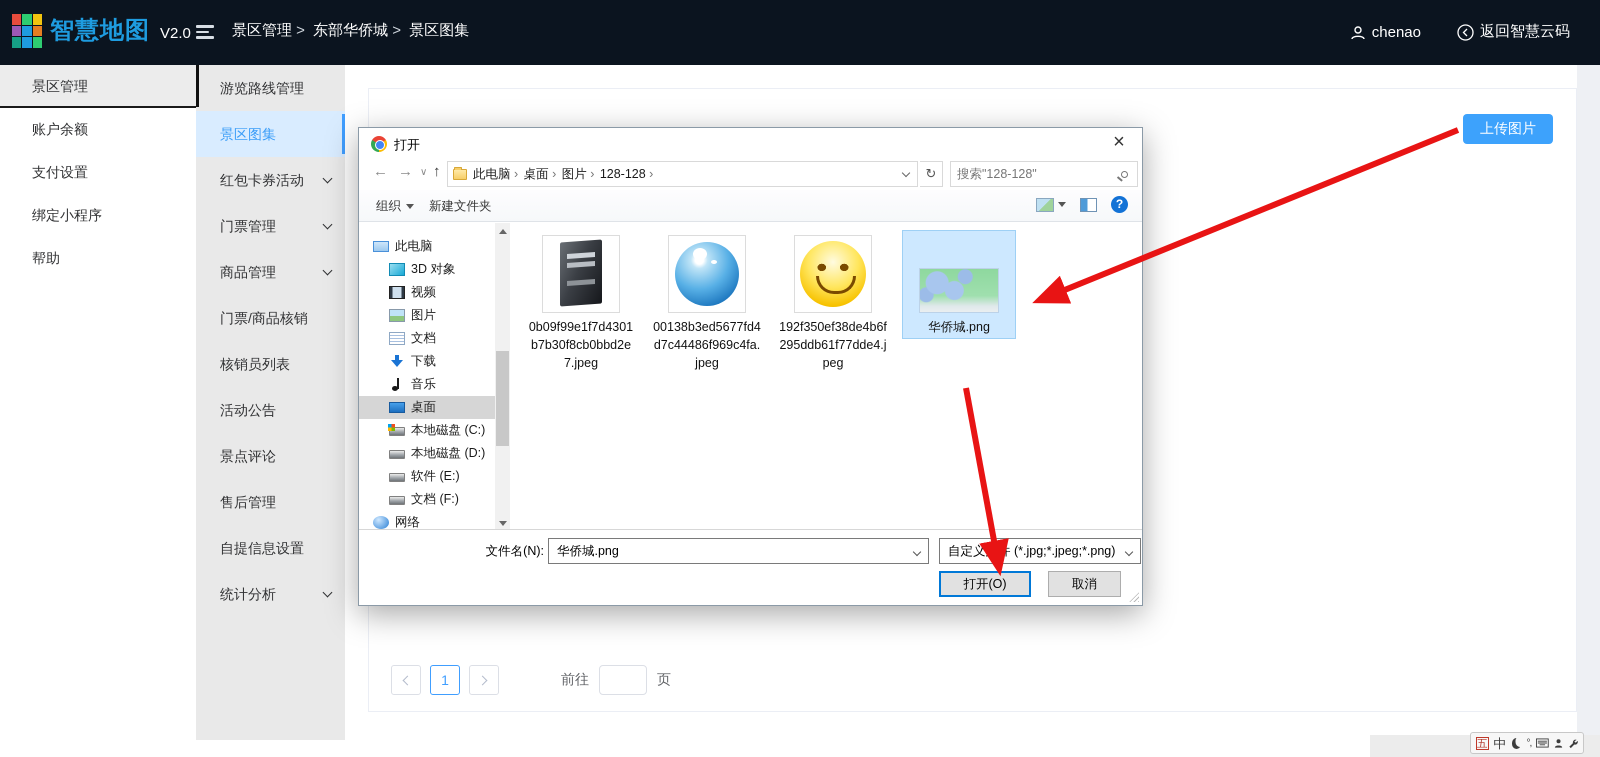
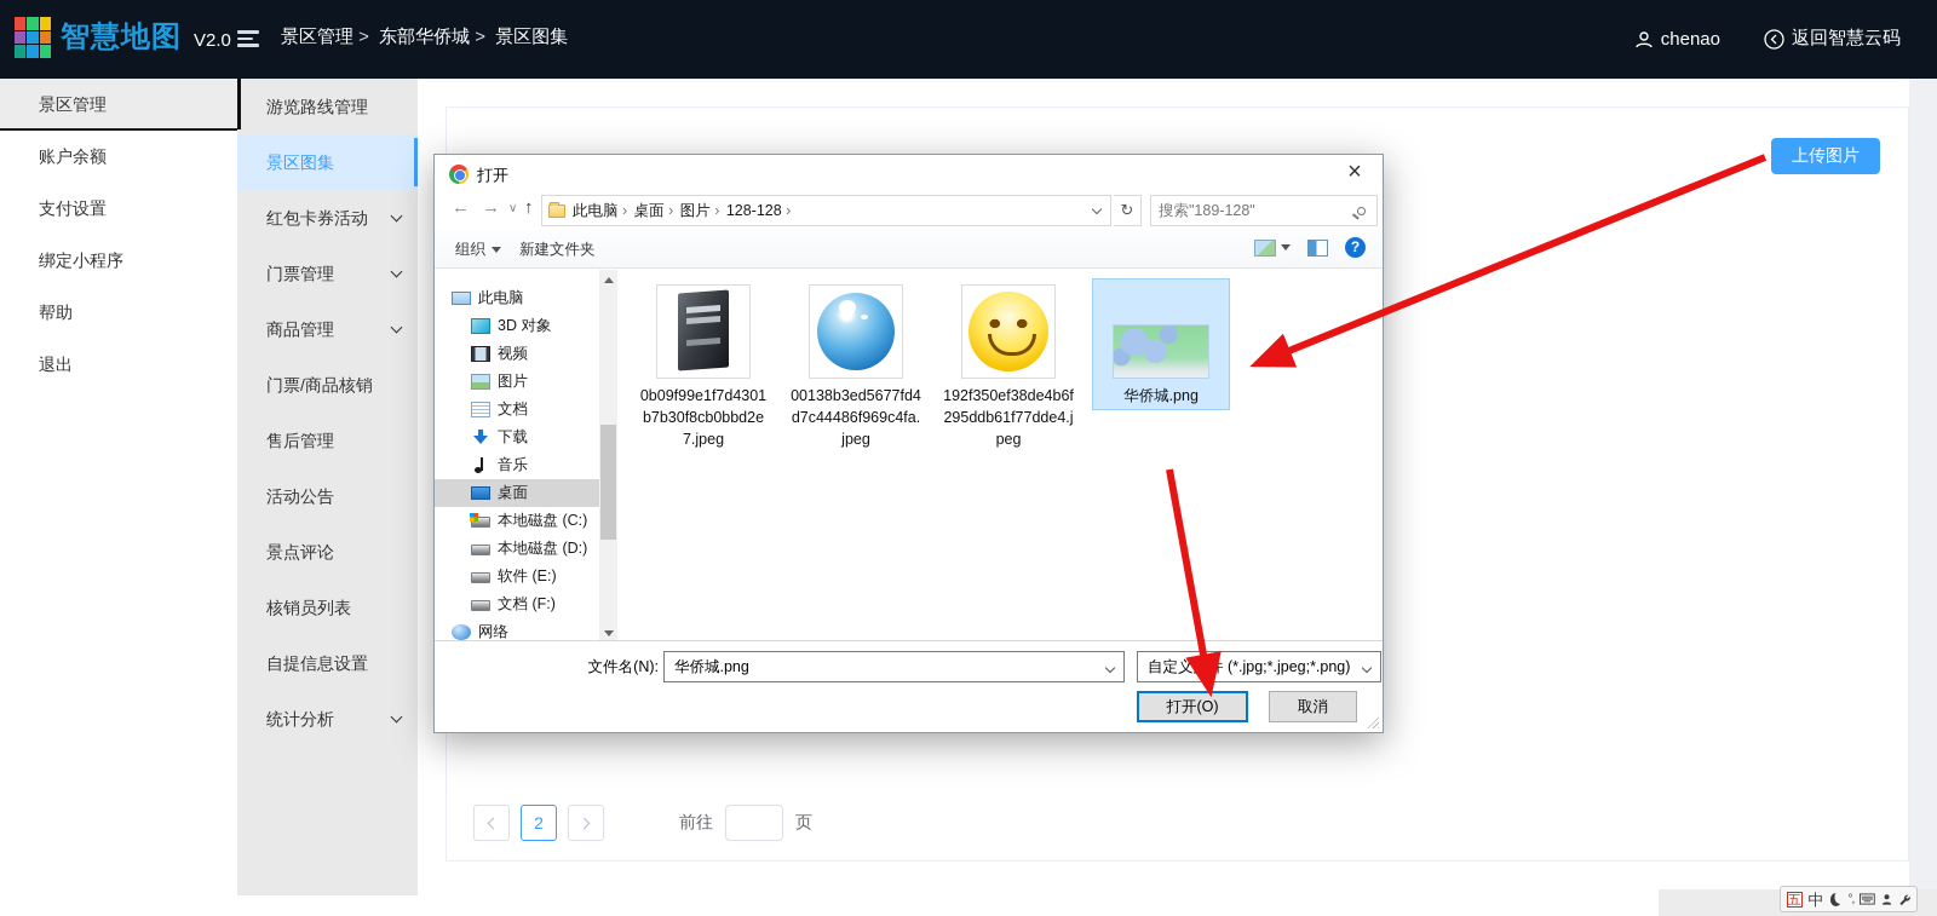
  智慧地图
  V2.0
  景区管理 东部华侨城 景区图集
  chenao
  返回智慧云码
  景区管理
  账户余额
  支付设置
  绑定小程序
  帮助
+ 退出
  游览路线管理
  景区图集
  红包卡券活动
  门票管理
  商品管理
  门票/商品核销
- 核销员列表
+ 售后管理
  活动公告
  景点评论
- 售后管理
+ 核销员列表
  自提信息设置
  统计分析
  上传图片
- 1
+ 2
  前往
  页
  打开
  ×
  ←
  →
  ∨
  ↑
  此电脑 桌面 图片 128-128
  ↻
- 搜索"128-128"
+ 搜索"189-128"
  组织
  新建文件夹
  ?
  此电脑
  3D 对象
  视频
  图片
  文档
  下载
  音乐
  桌面
  本地磁盘 (C:)
  本地磁盘 (D:)
  软件 (E:)
  文档 (F:)
  网络
  0b09f99e1f7d4301b7b30f8cb0bbd2e7.jpeg
  00138b3ed5677fd4d7c44486f969c4fa.jpeg
  192f350ef38de4b6f295ddb61f77dde4.jpeg
  华侨城.png
  文件名(N):
  华侨城.png
  自定义文件 (*.jpg;*.jpeg;*.png)
  打开(O)
  取消
  五
  中
  °,
